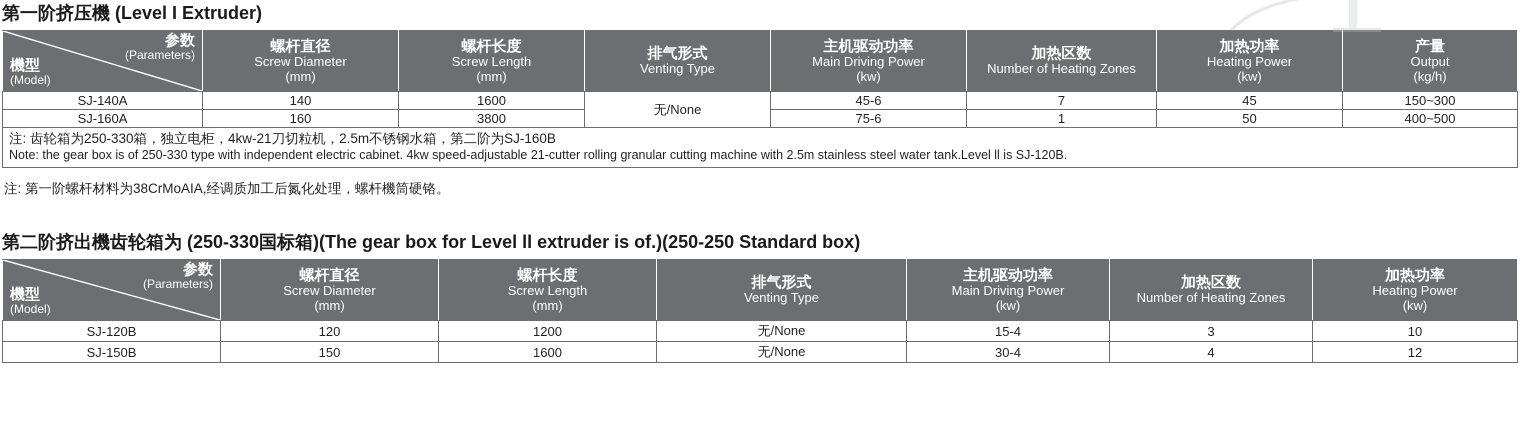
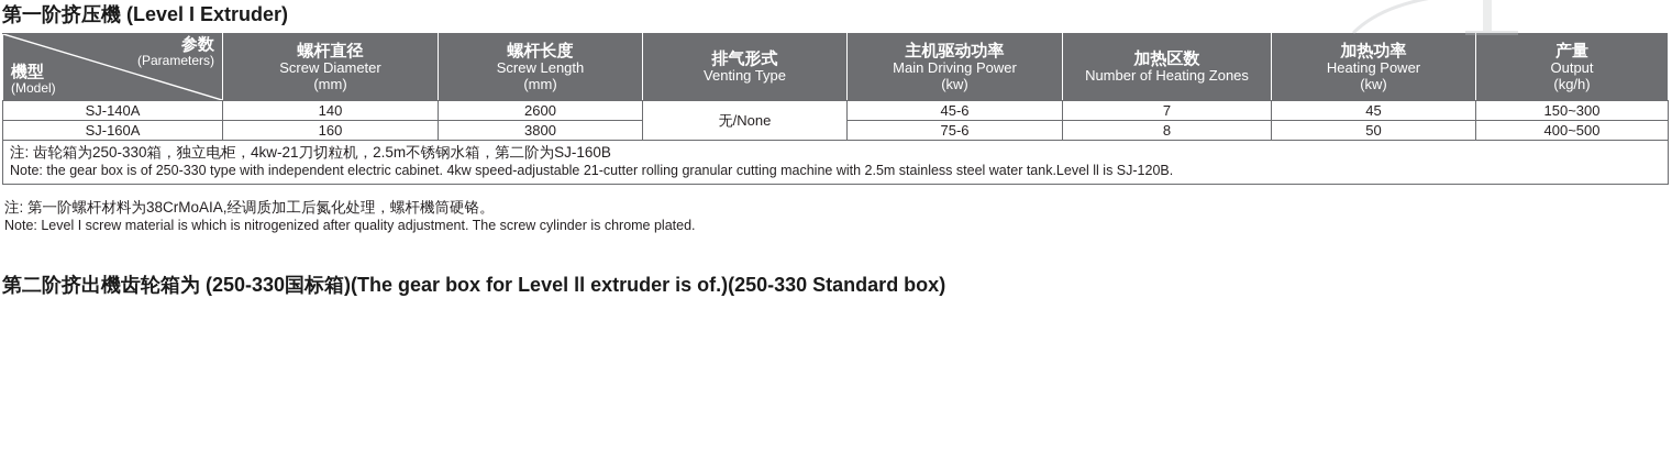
  第一阶挤压機 (Level I Extruder)
  参数 (Parameters) 機型 (Model)	螺杆直径 Screw Diameter (mm)	螺杆长度 Screw Length (mm)	排气形式 Venting Type	主机驱动功率 Main Driving Power (kw)	加热区数 Number of Heating Zones	加热功率 Heating Power (kw)	产量 Output (kg/h)
- SJ-140A	140	1600	无/None	45-6	7	45	150~300
+ SJ-140A	140	2600	无/None	45-6	7	45	150~300
- SJ-160A	160	3800	75-6	1	50	400~500
+ SJ-160A	160	3800	75-6	8	50	400~500
  注: 齿轮箱为250-330箱，独立电柜，4kw-21刀切粒机，2.5m不锈钢水箱，第二阶为SJ-160B Note: the gear box is of 250-330 type with independent electric cabinet. 4kw speed-adjustable 21-cutter rolling granular cutting machine with 2.5m stainless steel water tank.Level ll is SJ-120B.
  注: 第一阶螺杆材料为38CrMoAIA,经调质加工后氮化处理，螺杆機筒硬铬。
+ Note: Level I screw material is which is nitrogenized after quality adjustment. The screw cylinder is chrome plated.
- 第二阶挤出機齿轮箱为 (250-330国标箱)(The gear box for Level ll extruder is of.)(250-250 Standard box)
+ 第二阶挤出機齿轮箱为 (250-330国标箱)(The gear box for Level ll extruder is of.)(250-330 Standard box)
- 参数 (Parameters) 機型 (Model)	螺杆直径 Screw Diameter (mm)	螺杆长度 Screw Length (mm)	排气形式 Venting Type	主机驱动功率 Main Driving Power (kw)	加热区数 Number of Heating Zones	加热功率 Heating Power (kw)
- SJ-120B	120	1200	无/None	15-4	3	10
- SJ-150B	150	1600	无/None	30-4	4	12
